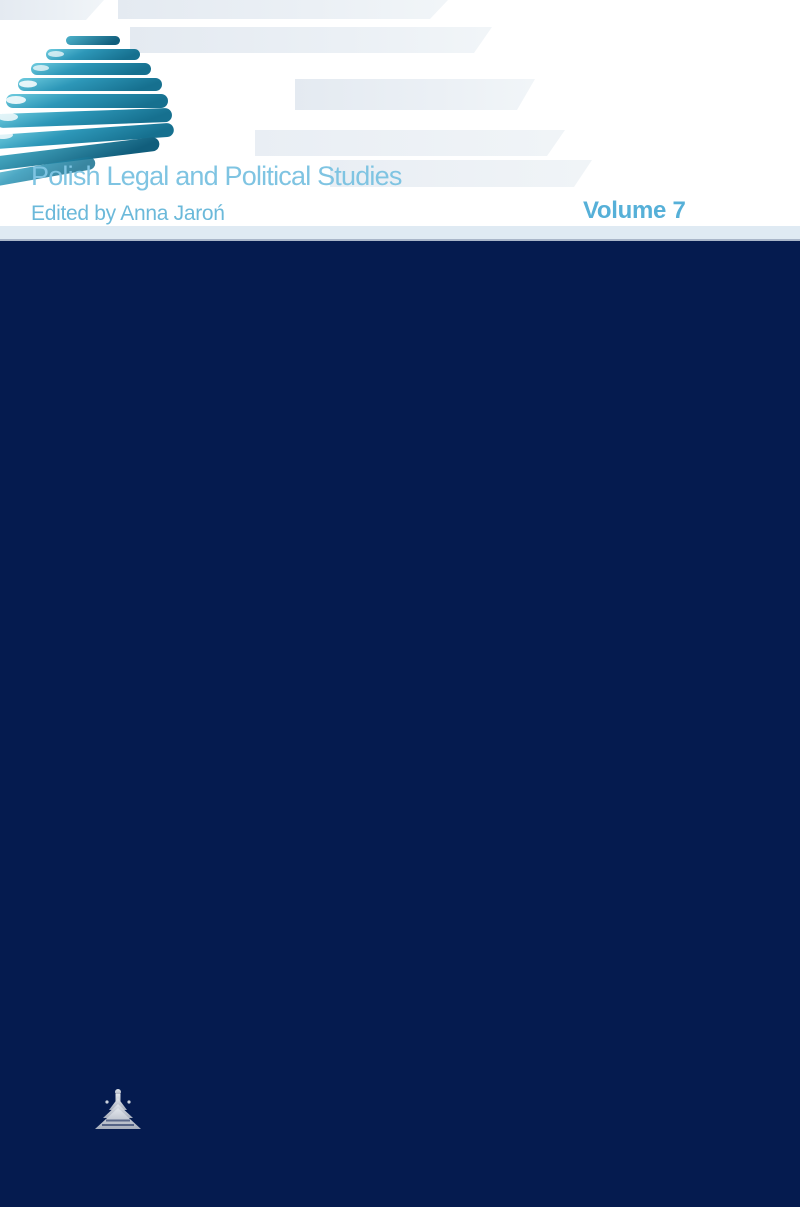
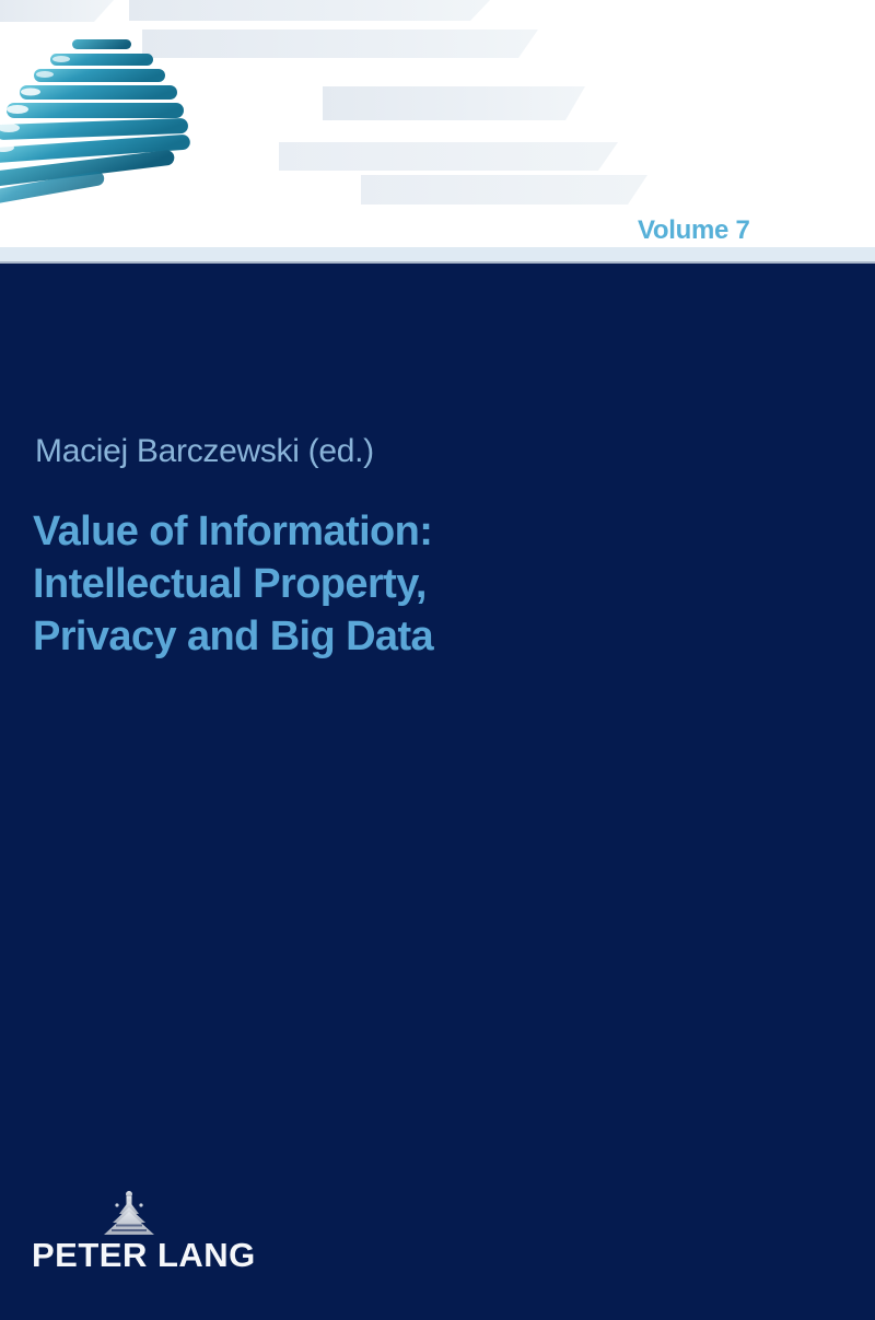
- Polish Legal and Political Studies
- Edited by Anna Jaroń
  Volume 7
+ Maciej Barczewski (ed.)
+ Value of Information:
+ Intellectual Property,
+ Privacy and Big Data
+ PETER LANG
